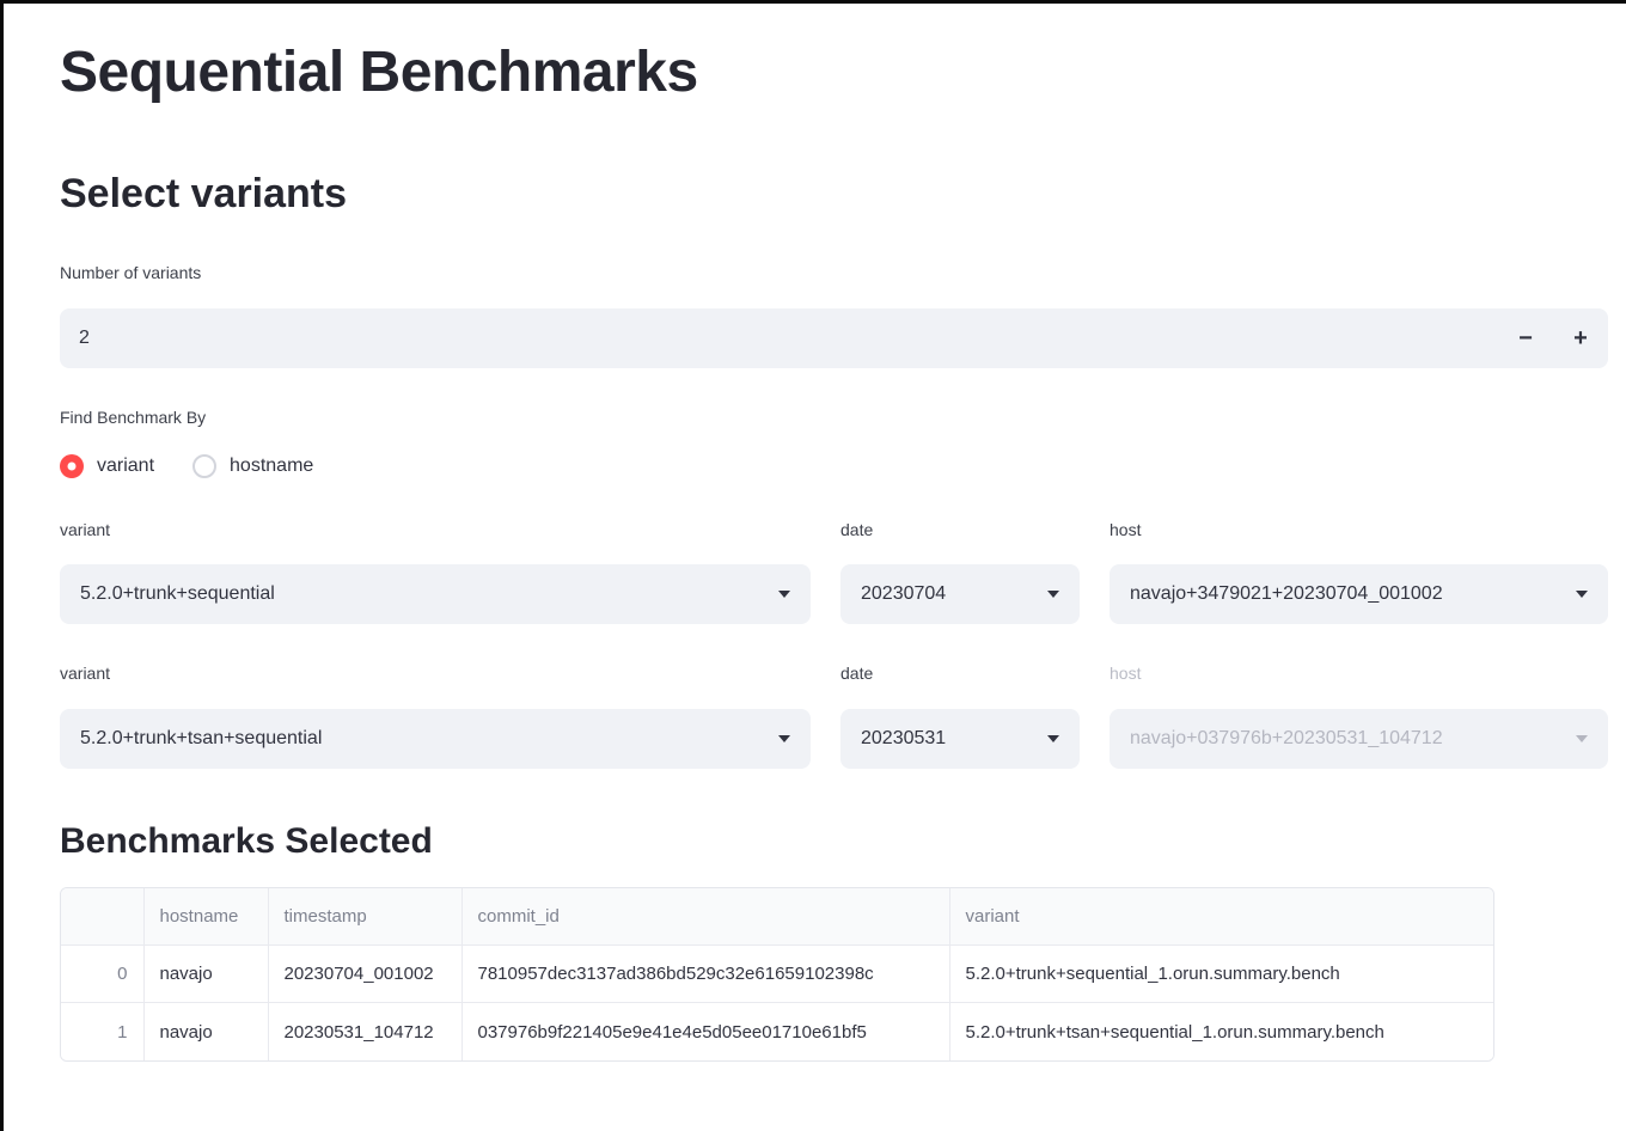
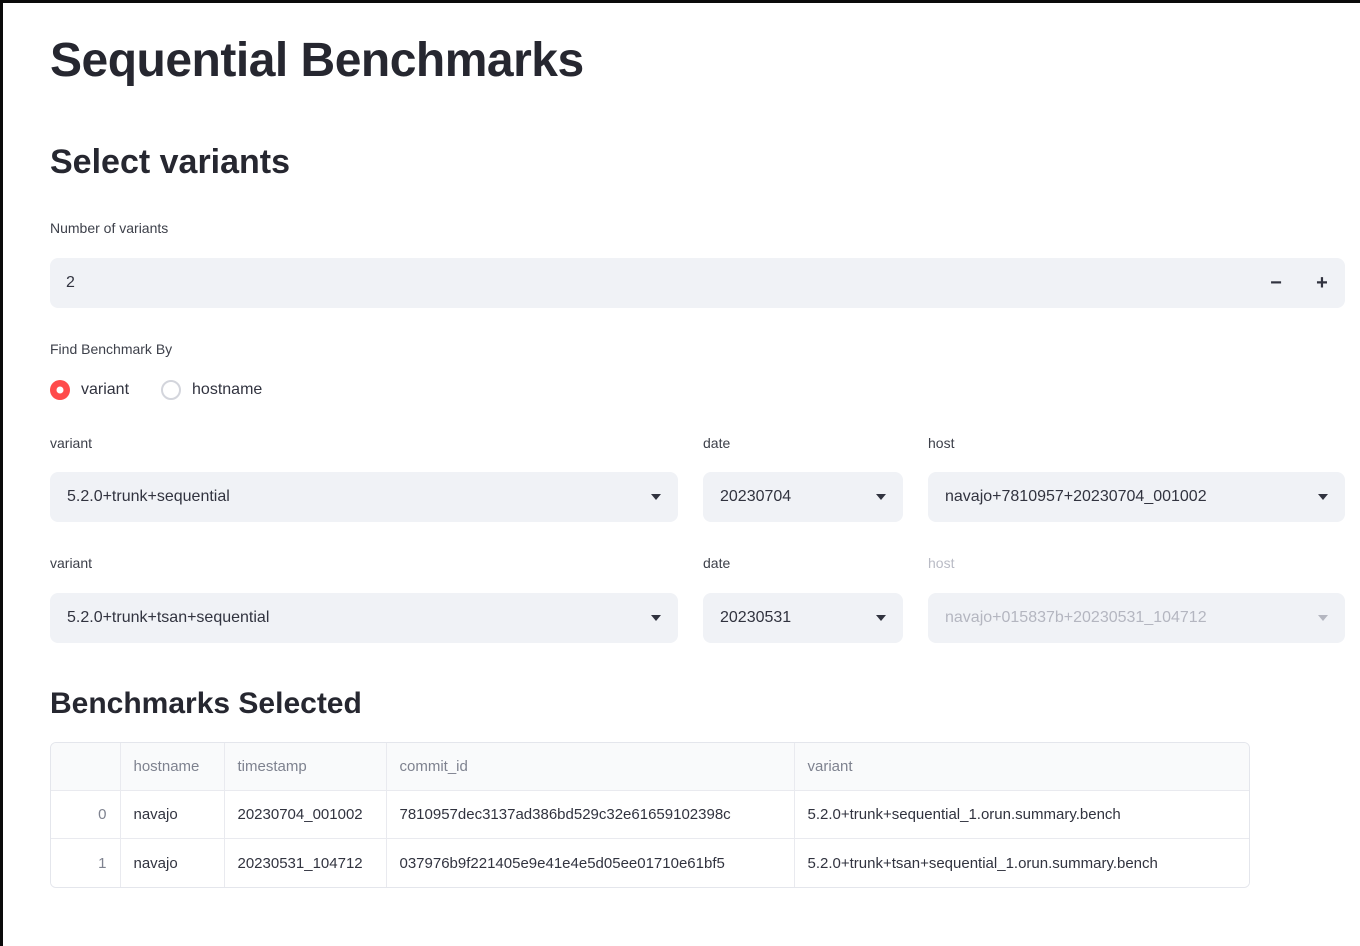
  Sequential Benchmarks
  Select variants
  Number of variants
  2
  −
  +
  Find Benchmark By
  variant
  hostname
  variant
  5.2.0+trunk+sequential
  date
  20230704
  host
- navajo+3479021+20230704_001002
+ navajo+7810957+20230704_001002
  variant
  5.2.0+trunk+tsan+sequential
  date
  20230531
  host
- navajo+037976b+20230531_104712
+ navajo+015837b+20230531_104712
  Benchmarks Selected
  	hostname	timestamp	commit_id	variant
  0	navajo	20230704_001002	7810957dec3137ad386bd529c32e61659102398c	5.2.0+trunk+sequential_1.orun.summary.bench
  1	navajo	20230531_104712	037976b9f221405e9e41e4e5d05ee01710e61bf5	5.2.0+trunk+tsan+sequential_1.orun.summary.bench
